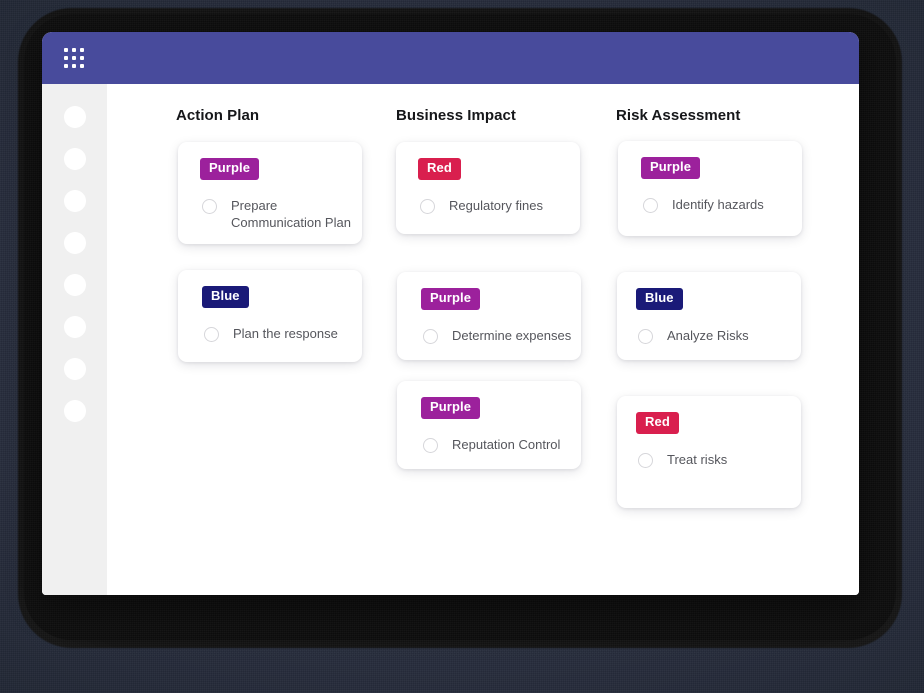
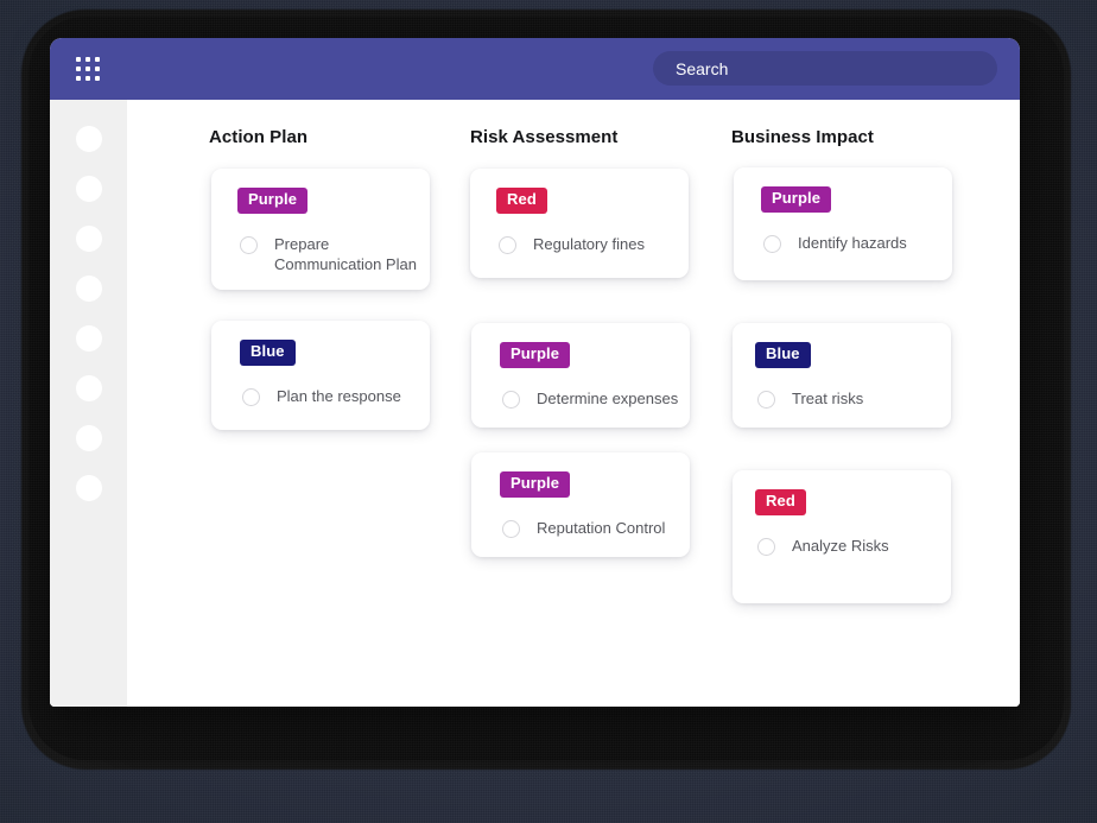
+ Search
  Action Plan
  Purple
  Prepare Communication Plan
  Blue
  Plan the response
- Business Impact
+ Risk Assessment
  Red
  Regulatory fines
  Purple
  Determine expenses
  Purple
  Reputation Control
- Risk Assessment
+ Business Impact
  Purple
  Identify hazards
  Blue
- Analyze Risks
+ Treat risks
  Red
- Treat risks
+ Analyze Risks
